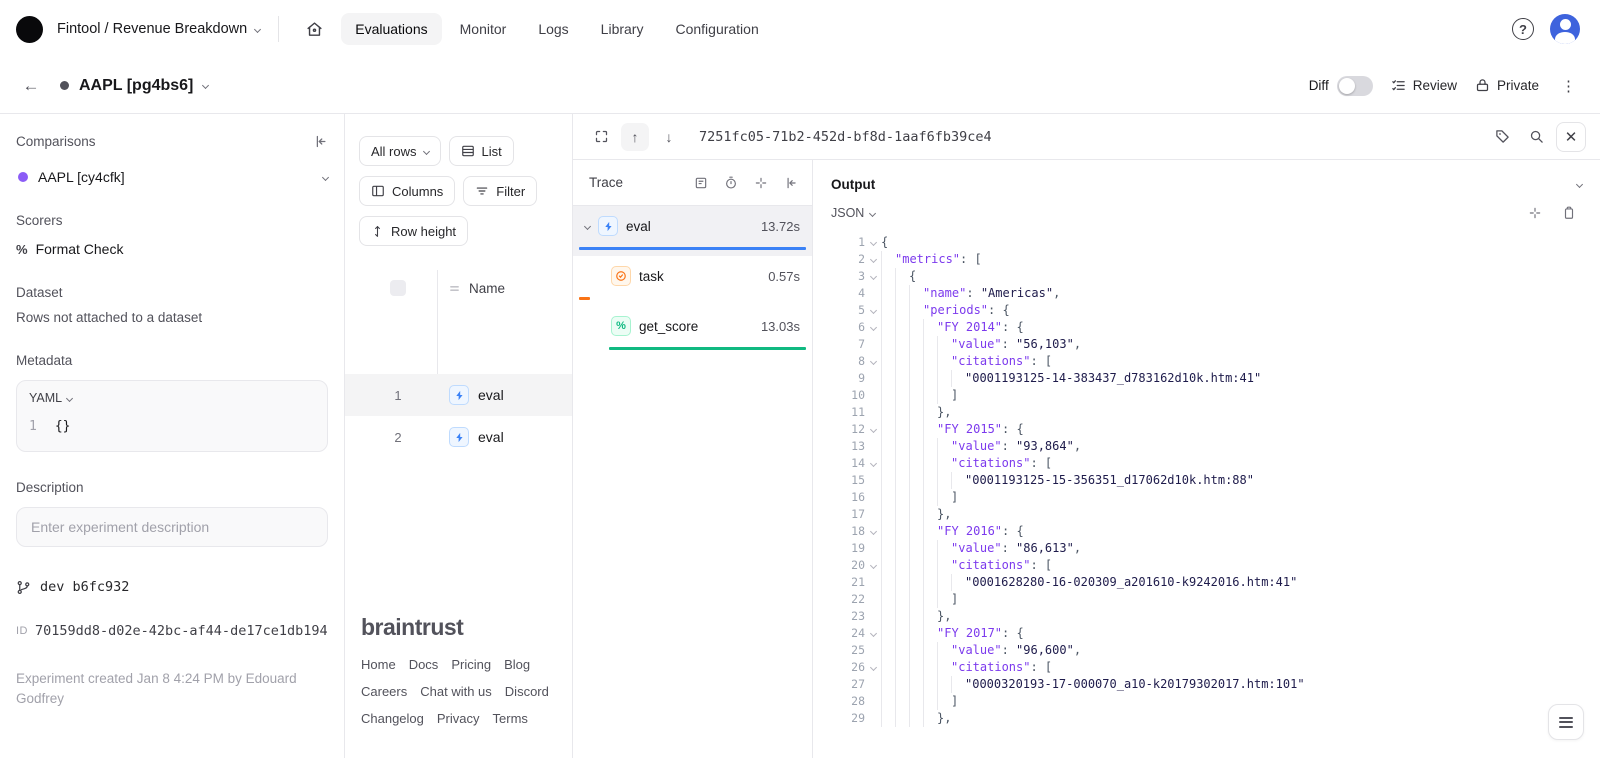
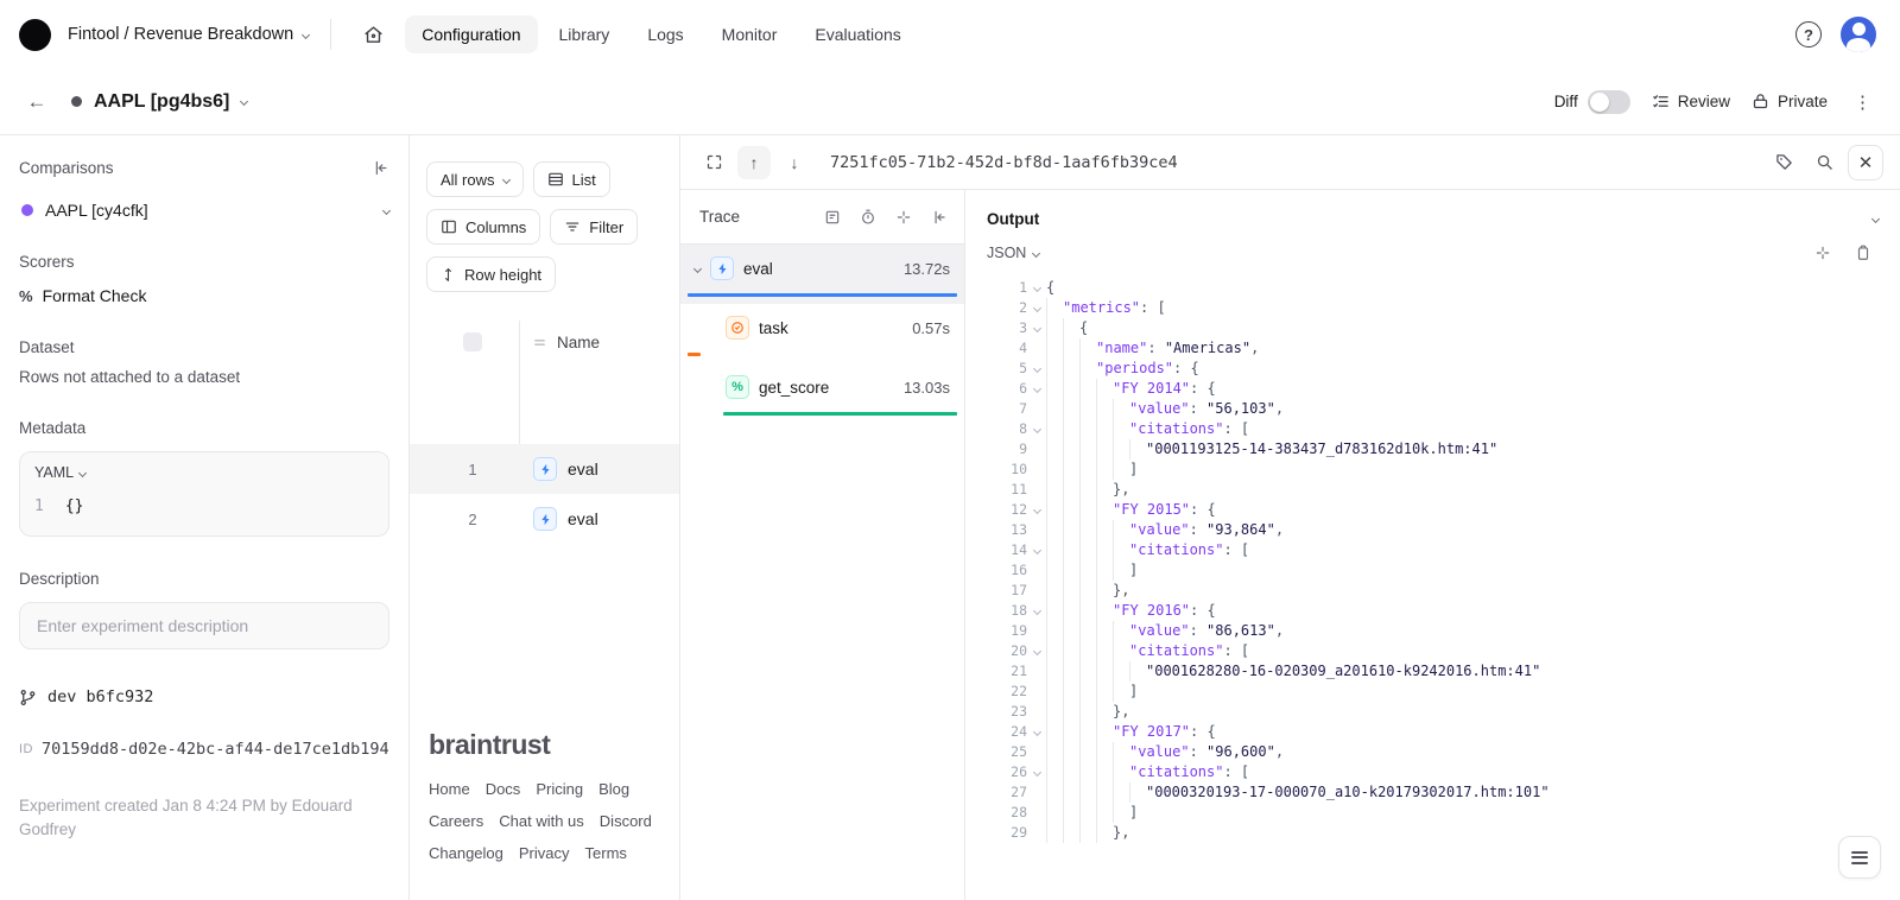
  Fintool / Revenue Breakdown
- Evaluations
+ Configuration
- Monitor
+ Library
  Logs
- Library
+ Monitor
- Configuration
+ Evaluations
  ?
  ←
  AAPL [pg4bs6]
  Diff
  Review
  Private
  ⋮
  Comparisons
  AAPL [cy4cfk]
  Scorers
  %
  Format Check
  Dataset
  Rows not attached to a dataset
  Metadata
  YAML
  1
  {}
  Description
  Enter experiment description
  dev b6fc932
  ID
  70159dd8-d02e-42bc-af44-de17ce1db194
  Experiment created Jan 8 4:24 PM by Edouard Godfrey
  All rows
  List
  Columns
  Filter
  Row height
  Name
  1
  eval
  2
  eval
  braintrust
  Home
  Docs
  Pricing
  Blog
  Careers
  Chat with us
  Discord
  Changelog
  Privacy
  Terms
  ↑
  ↓
  7251fc05-71b2-452d-bf8d-1aaf6fb39ce4
  ✕
  Trace
  eval
  13.72s
  task
  0.57s
  %
  get_score
  13.03s
  Output
  JSON
  1
  {
  2
  "metrics"
  : [
  3
  {
  4
  "name"
  :
  "Americas"
  ,
  5
  "periods"
  : {
  6
  "FY 2014"
  : {
  7
  "value"
  :
  "56,103"
  ,
  8
  "citations"
  : [
  9
  "0001193125-14-383437_d783162d10k.htm:41"
  10
  ]
  11
  },
  12
  "FY 2015"
  : {
  13
  "value"
  :
  "93,864"
  ,
  14
  "citations"
  : [
- 15
- "0001193125-15-356351_d17062d10k.htm:88"
  16
  ]
  17
  },
  18
  "FY 2016"
  : {
  19
  "value"
  :
  "86,613"
  ,
  20
  "citations"
  : [
  21
  "0001628280-16-020309_a201610-k9242016.htm:41"
  22
  ]
  23
  },
  24
  "FY 2017"
  : {
  25
  "value"
  :
  "96,600"
  ,
  26
  "citations"
  : [
  27
  "0000320193-17-000070_a10-k20179302017.htm:101"
  28
  ]
  29
  },
